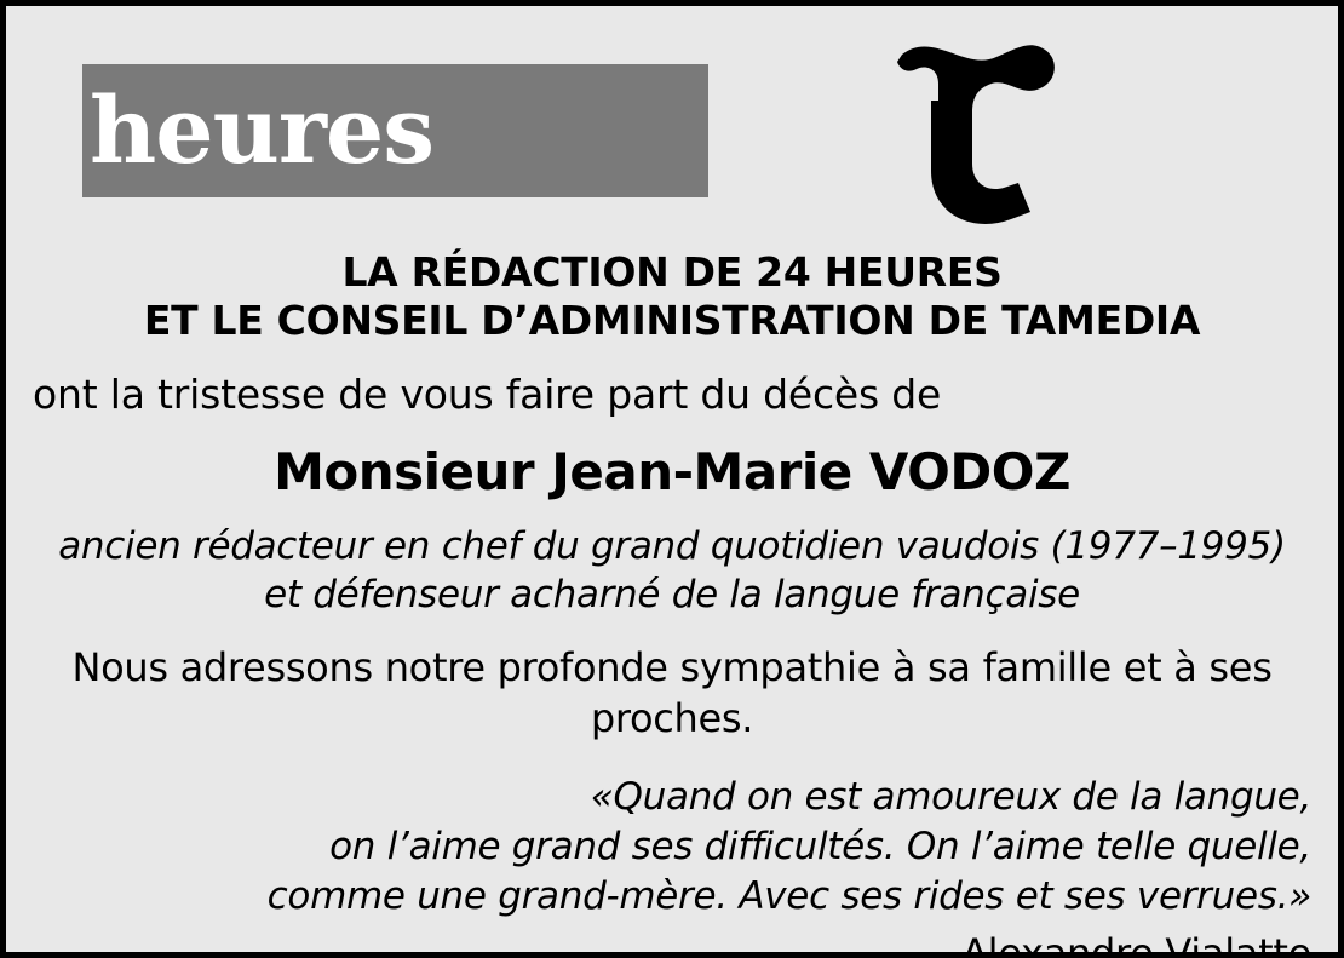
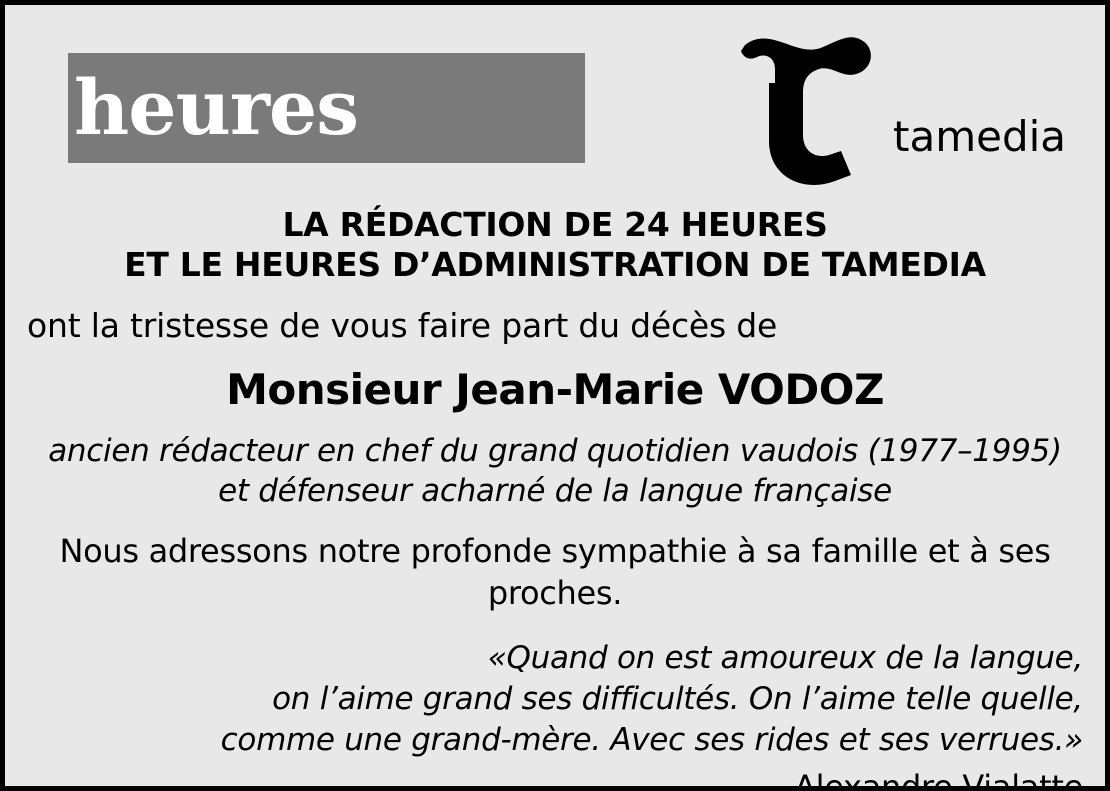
  heures
+ tamedia
  LA RÉDACTION DE 24 HEURES
- ET LE CONSEIL D’ADMINISTRATION DE TAMEDIA
+ ET LE HEURES D’ADMINISTRATION DE TAMEDIA
  ont la tristesse de vous faire part du décès de
  Monsieur Jean-Marie VODOZ
  ancien rédacteur en chef du grand quotidien vaudois (1977–1995)
  et défenseur acharné de la langue française
  Nous adressons notre profonde sympathie à sa famille et à ses proches.
  «Quand on est amoureux de la langue,
  on l’aime grand ses difficultés. On l’aime telle quelle,
  comme une grand-mère. Avec ses rides et ses verrues.»
  Alexandre Vialatte
